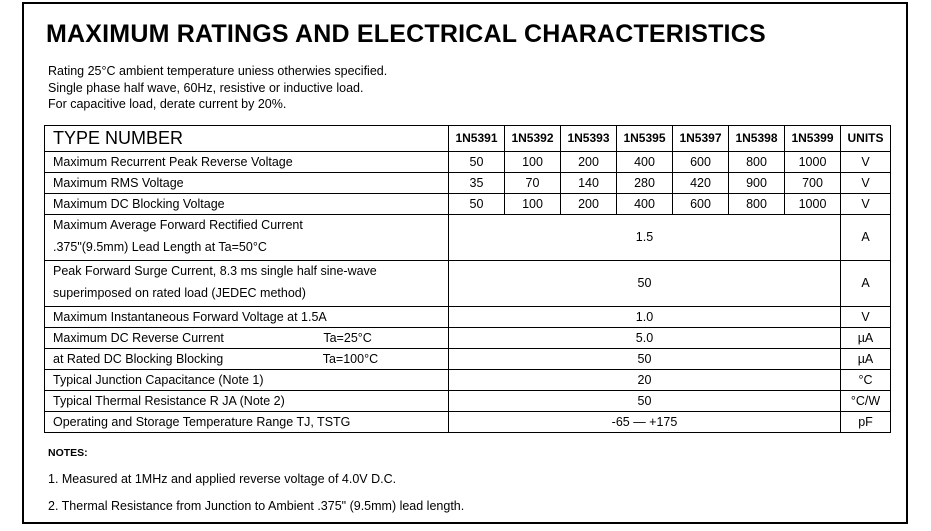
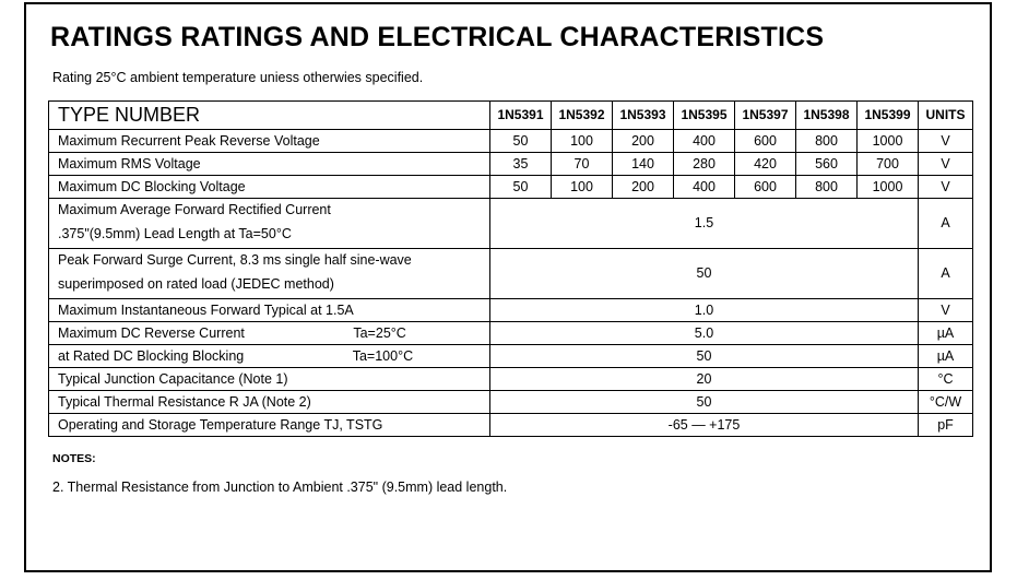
- MAXIMUM RATINGS AND ELECTRICAL CHARACTERISTICS
+ RATINGS RATINGS AND ELECTRICAL CHARACTERISTICS
  Rating 25°C ambient temperature uniess otherwies specified.
- Single phase half wave, 60Hz, resistive or inductive load.
- For capacitive load, derate current by 20%.
  TYPE NUMBER	1N5391	1N5392	1N5393	1N5395	1N5397	1N5398	1N5399	UNITS
  Maximum Recurrent Peak Reverse Voltage	50	100	200	400	600	800	1000	V
- Maximum RMS Voltage	35	70	140	280	420	900	700	V
+ Maximum RMS Voltage	35	70	140	280	420	560	700	V
  Maximum DC Blocking Voltage	50	100	200	400	600	800	1000	V
  Maximum Average Forward Rectified Current	1.5	A
  .375"(9.5mm) Lead Length at Ta=50°C
  Peak Forward Surge Current, 8.3 ms single half sine-wave	50	A
  superimposed on rated load (JEDEC method)
- Maximum Instantaneous Forward Voltage at 1.5A	1.0	V
+ Maximum Instantaneous Forward Typical at 1.5A	1.0	V
  Maximum DC Reverse Current Ta=25°C	5.0	µA
  at Rated DC Blocking Blocking Ta=100°C	50	µA
  Typical Junction Capacitance (Note 1)	20	°C
  Typical Thermal Resistance R JA (Note 2)	50	°C/W
  Operating and Storage Temperature Range TJ, TSTG	-65 — +175	pF
  NOTES:
- 1. Measured at 1MHz and applied reverse voltage of 4.0V D.C.
  2. Thermal Resistance from Junction to Ambient .375" (9.5mm) lead length.
